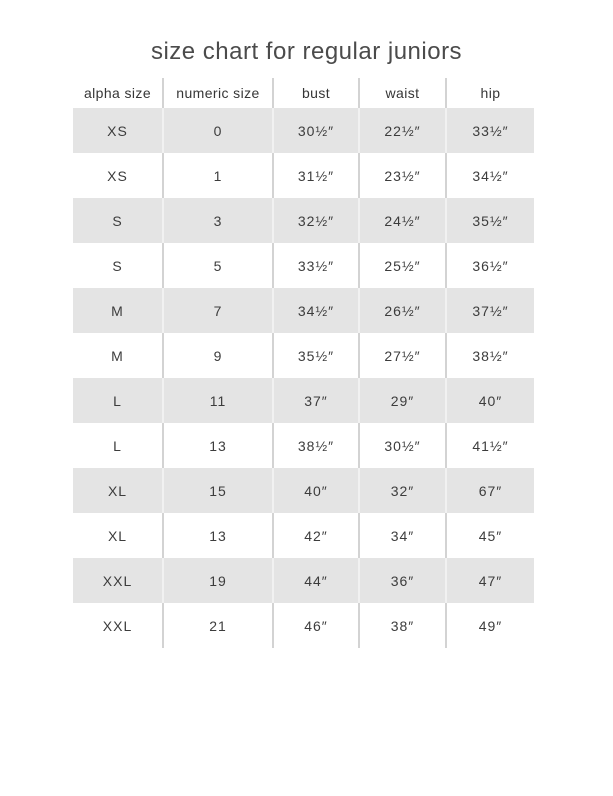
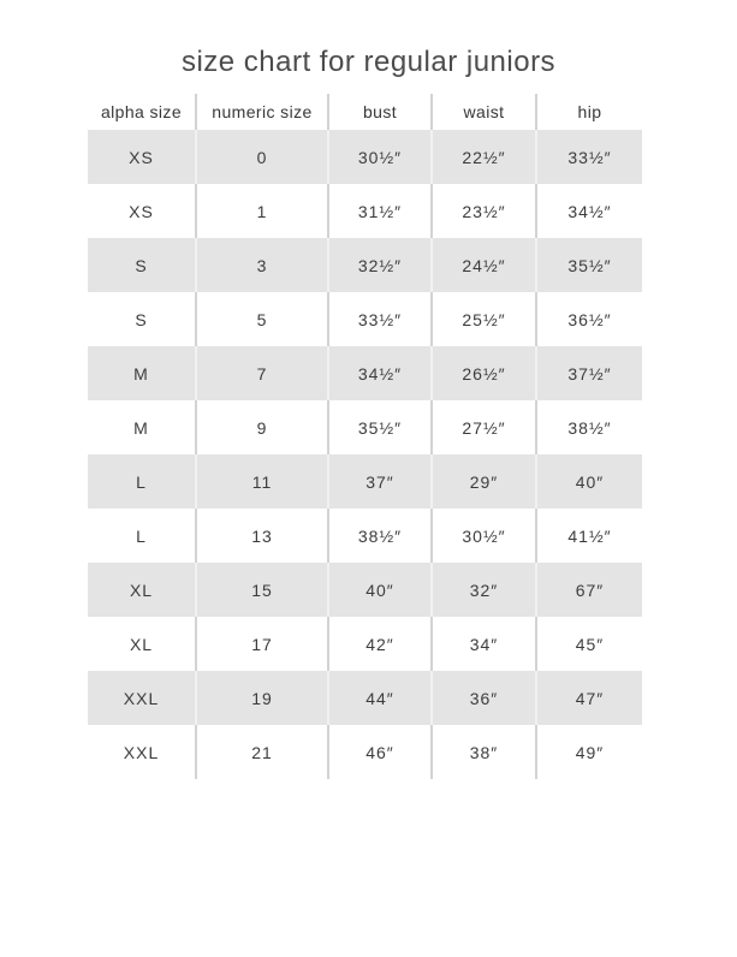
  size chart for regular juniors
  alpha size	numeric size	bust	waist	hip
  XS	0	30½″	22½″	33½″
  XS	1	31½″	23½″	34½″
  S	3	32½″	24½″	35½″
  S	5	33½″	25½″	36½″
  M	7	34½″	26½″	37½″
  M	9	35½″	27½″	38½″
  L	11	37″	29″	40″
  L	13	38½″	30½″	41½″
  XL	15	40″	32″	67″
- XL	13	42″	34″	45″
+ XL	17	42″	34″	45″
  XXL	19	44″	36″	47″
  XXL	21	46″	38″	49″
